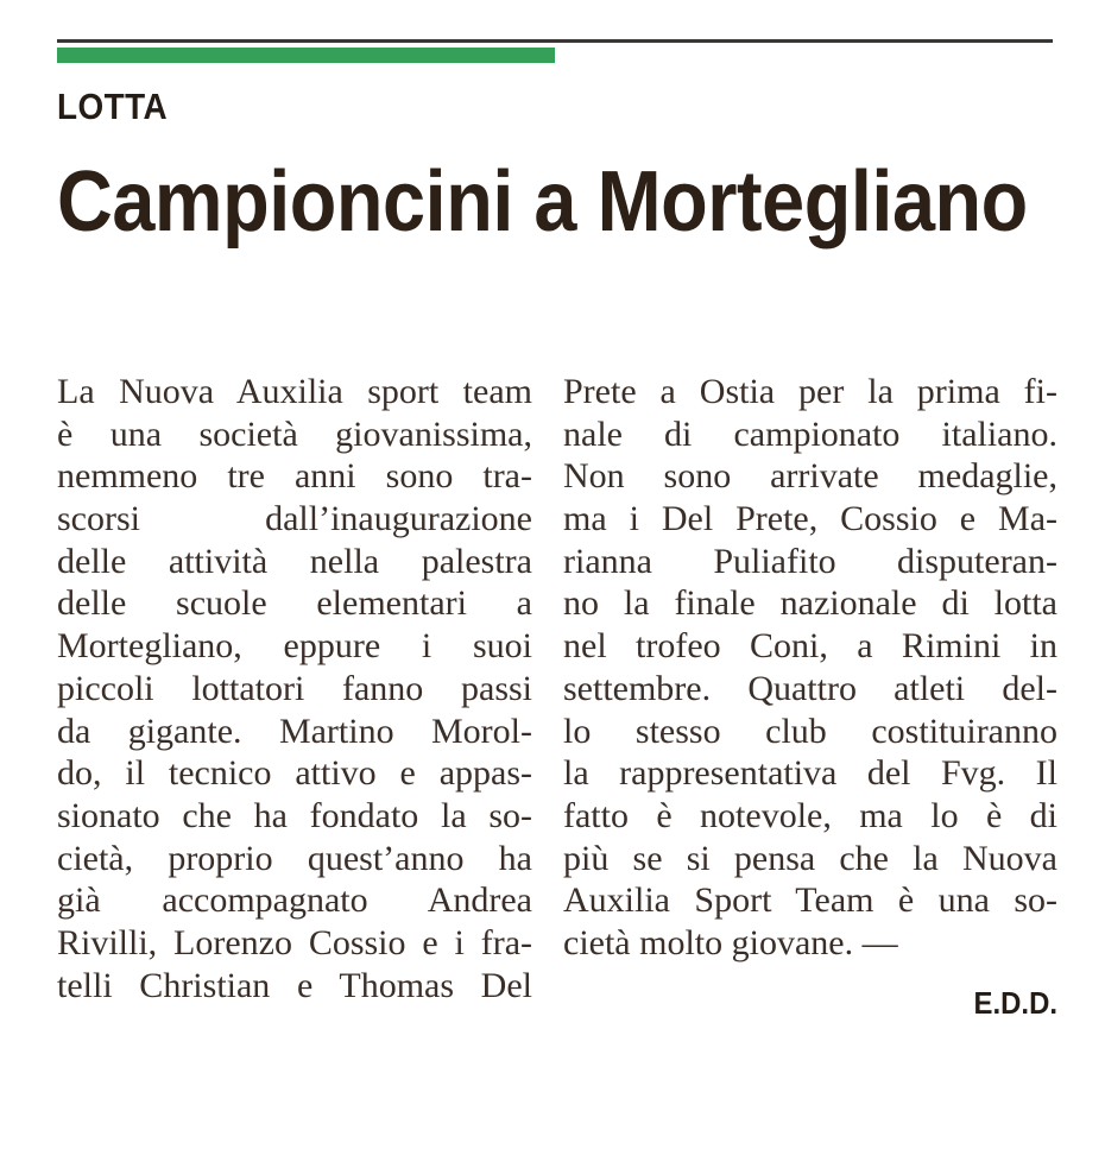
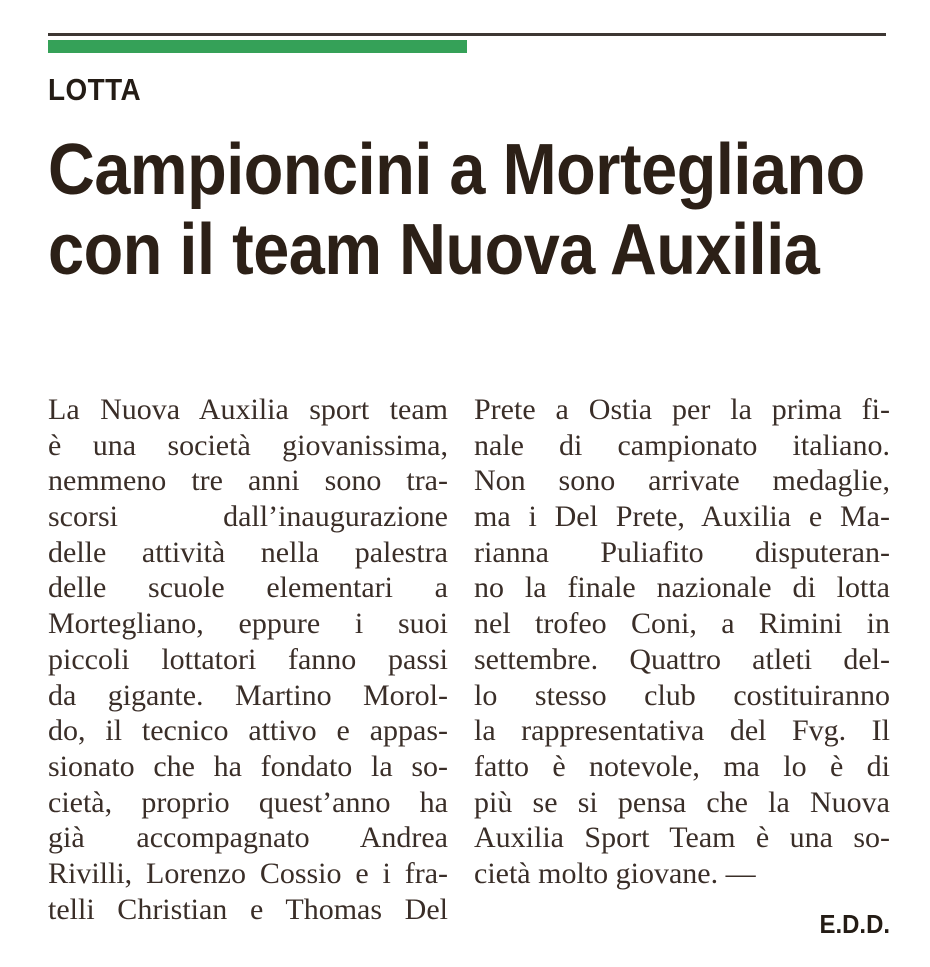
  LOTTA
  Campioncini a Mortegliano
+ con il team Nuova Auxilia
  La Nuova Auxilia sport team
  è una società giovanissima,
  nemmeno tre anni sono tra-
  scorsi dall’inaugurazione
  delle attività nella palestra
  delle scuole elementari a
  Mortegliano, eppure i suoi
  piccoli lottatori fanno passi
  da gigante. Martino Morol-
  do, il tecnico attivo e appas-
  sionato che ha fondato la so-
  cietà, proprio quest’anno ha
  già accompagnato Andrea
  Rivilli, Lorenzo Cossio e i fra-
  telli Christian e Thomas Del
  Prete a Ostia per la prima fi-
  nale di campionato italiano.
  Non sono arrivate medaglie,
- ma i Del Prete, Cossio e Ma-
+ ma i Del Prete, Auxilia e Ma-
  rianna Puliafito disputeran-
  no la finale nazionale di lotta
  nel trofeo Coni, a Rimini in
  settembre. Quattro atleti del-
  lo stesso club costituiranno
  la rappresentativa del Fvg. Il
  fatto è notevole, ma lo è di
  più se si pensa che la Nuova
  Auxilia Sport Team è una so-
  cietà molto giovane. —
  E.D.D.
